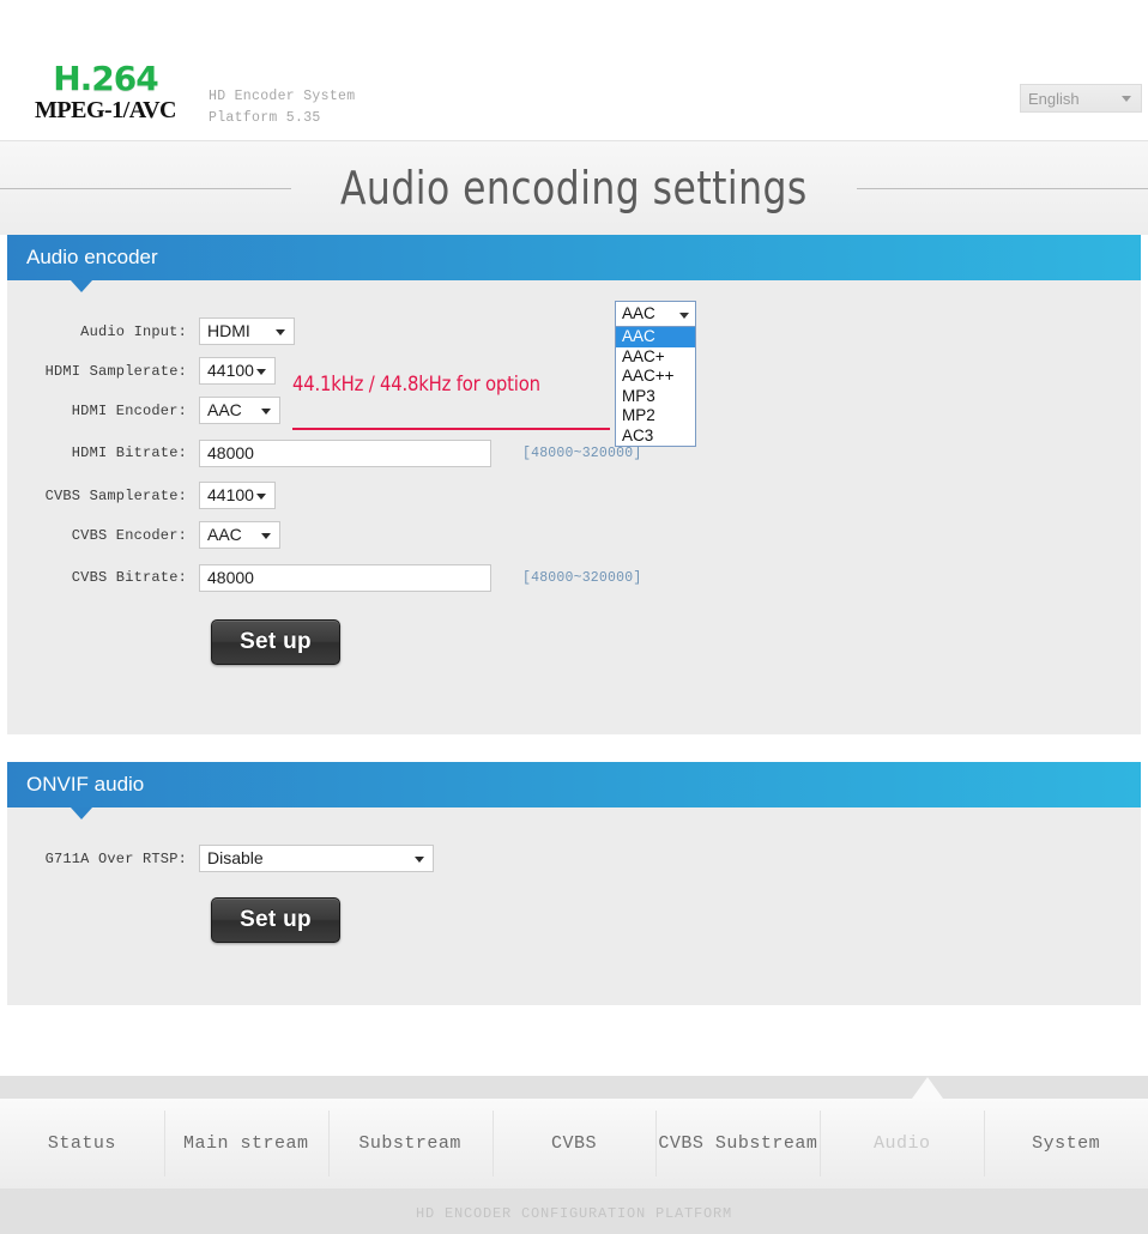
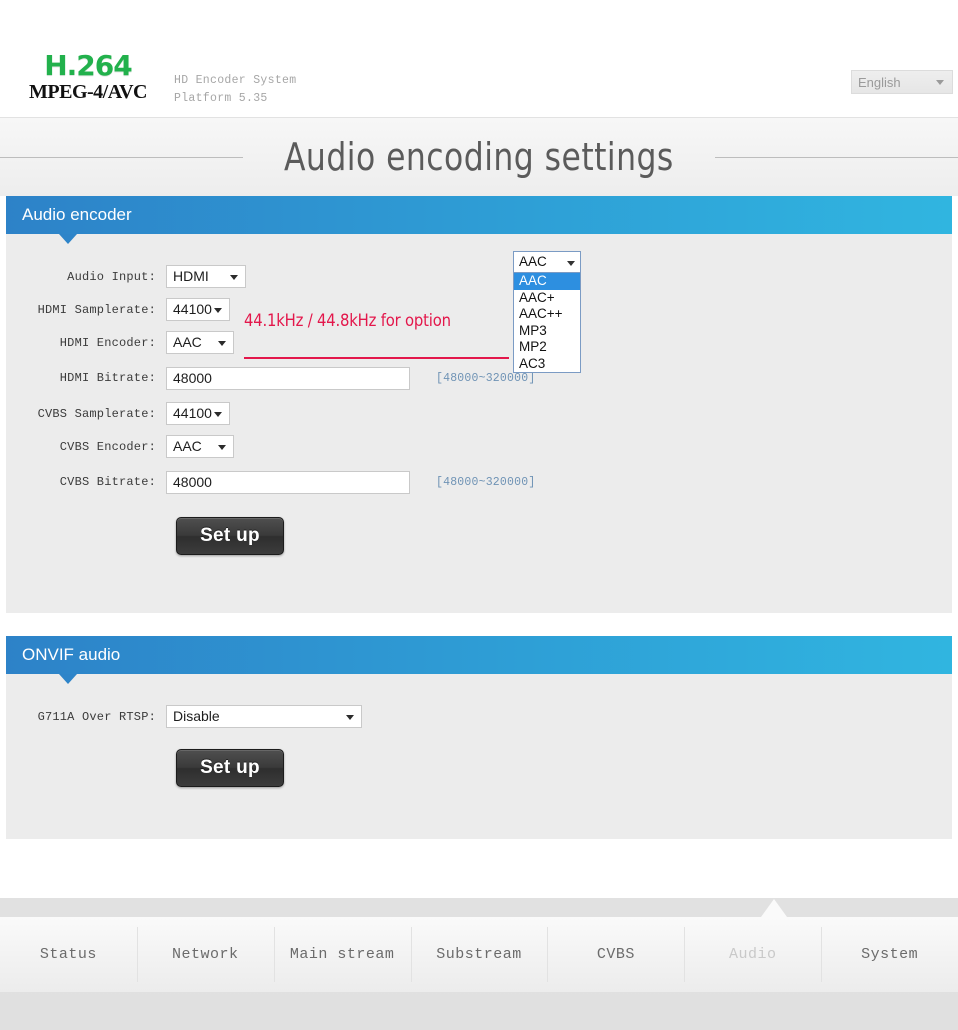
  H.264
- MPEG-1/AVC
+ MPEG-4/AVC
  HD Encoder System
  Platform 5.35
  English
  Audio encoding settings
  Audio encoder
  Audio Input:
  HDMI
  HDMI Samplerate:
  44100
  HDMI Encoder:
  AAC
  HDMI Bitrate:
  48000
  [48000~320000]
  CVBS Samplerate:
  44100
  CVBS Encoder:
  AAC
  CVBS Bitrate:
  48000
  [48000~320000]
  Set up
  44.1kHz / 44.8kHz for option
  AAC
  AAC
  AAC+
  AAC++
  MP3
  MP2
  AC3
  ONVIF audio
  G711A Over RTSP:
  Disable
  Set up
  Status
+ Network
  Main stream
  Substream
  CVBS
- CVBS Substream
  Audio
  System
- HD ENCODER CONFIGURATION PLATFORM
